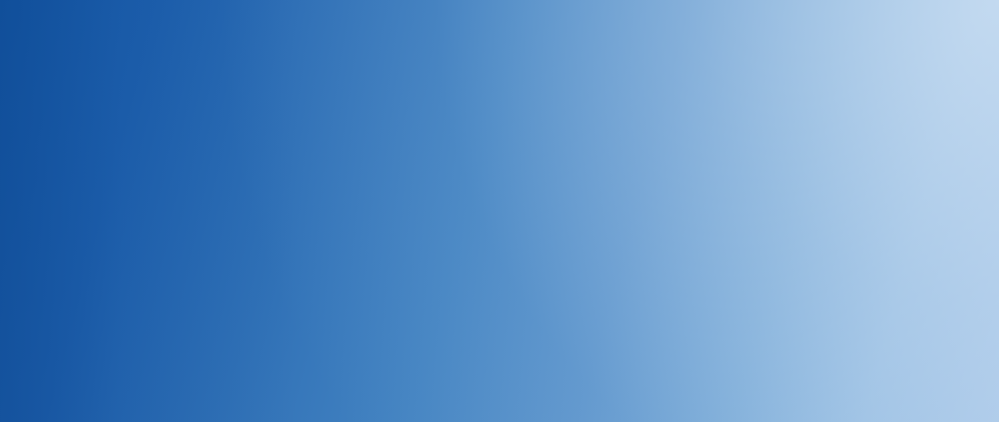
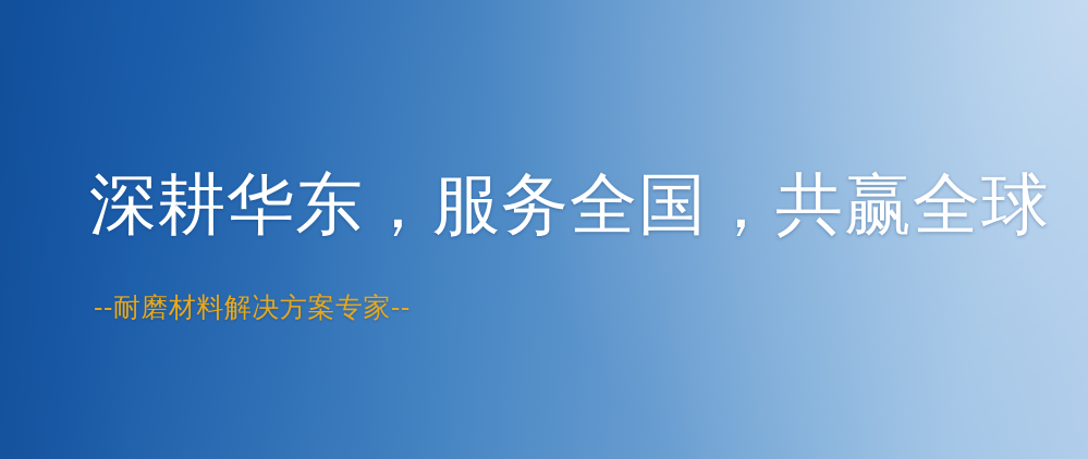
+ 深耕华东，服务全国，共赢全球
+ --耐磨材料解决方案专家--
